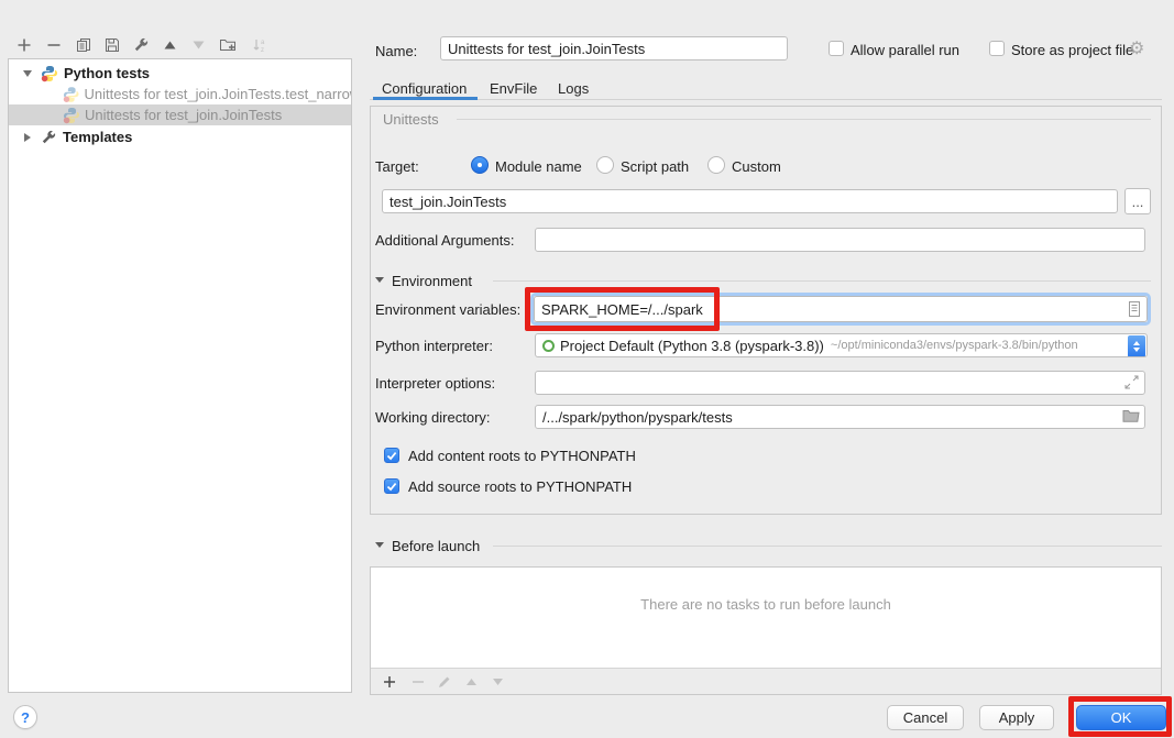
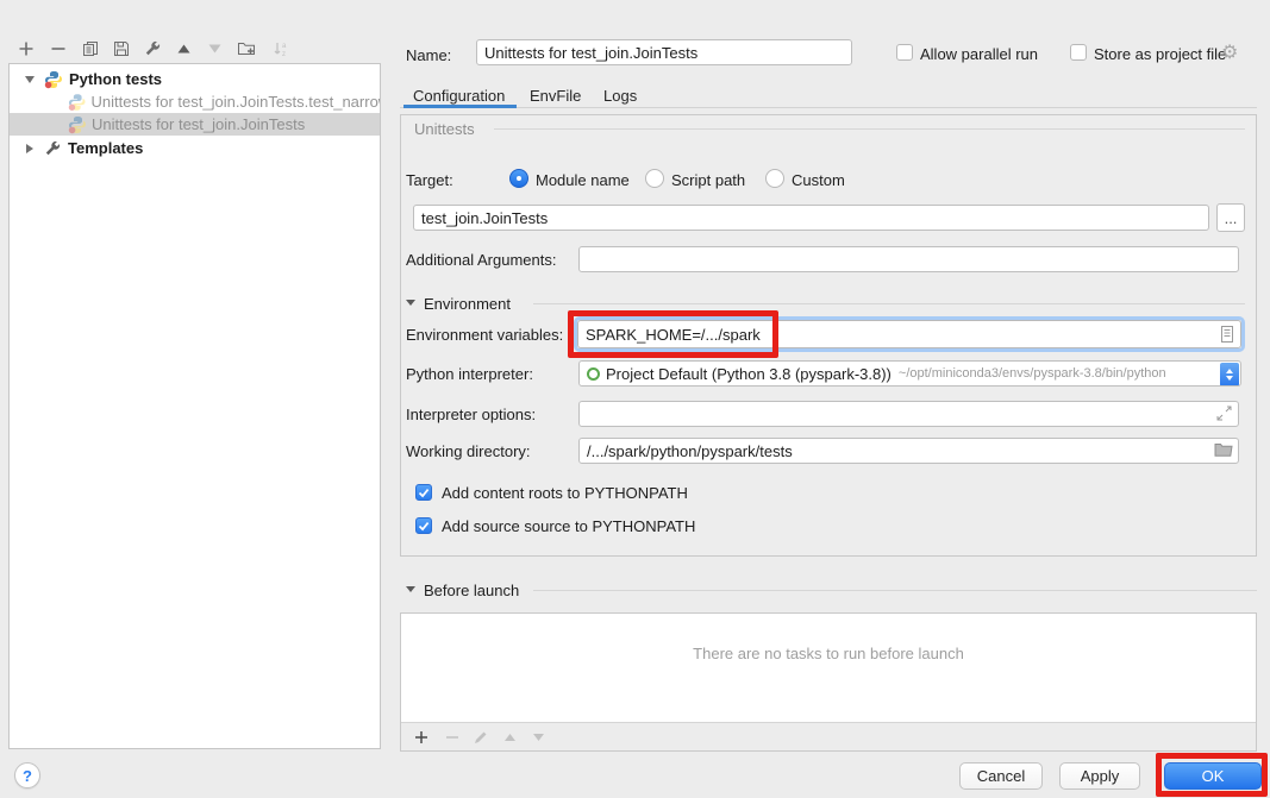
  Python tests
  Unittests for test_join.JoinTests.test_narro
  Unittests for test_join.JoinTests
  Templates
  Name:
  Unittests for test_join.JoinTests
  Allow parallel run
  Store as project file
  ⚙
  Configuration
  EnvFile
  Logs
  Unittests
  Target:
  Module name
  Script path
  Custom
  test_join.JoinTests
  ...
  Additional Arguments:
  Environment
  Environment variables:
  SPARK_HOME=/.../spark
  Python interpreter:
  Project Default (Python 3.8 (pyspark-3.8))
  ~/opt/miniconda3/envs/pyspark-3.8/bin/python
  Interpreter options:
  Working directory:
  /.../spark/python/pyspark/tests
  Add content roots to PYTHONPATH
- Add source roots to PYTHONPATH
+ Add source source to PYTHONPATH
  Before launch
  There are no tasks to run before launch
  ?
  Cancel
  Apply
  OK
